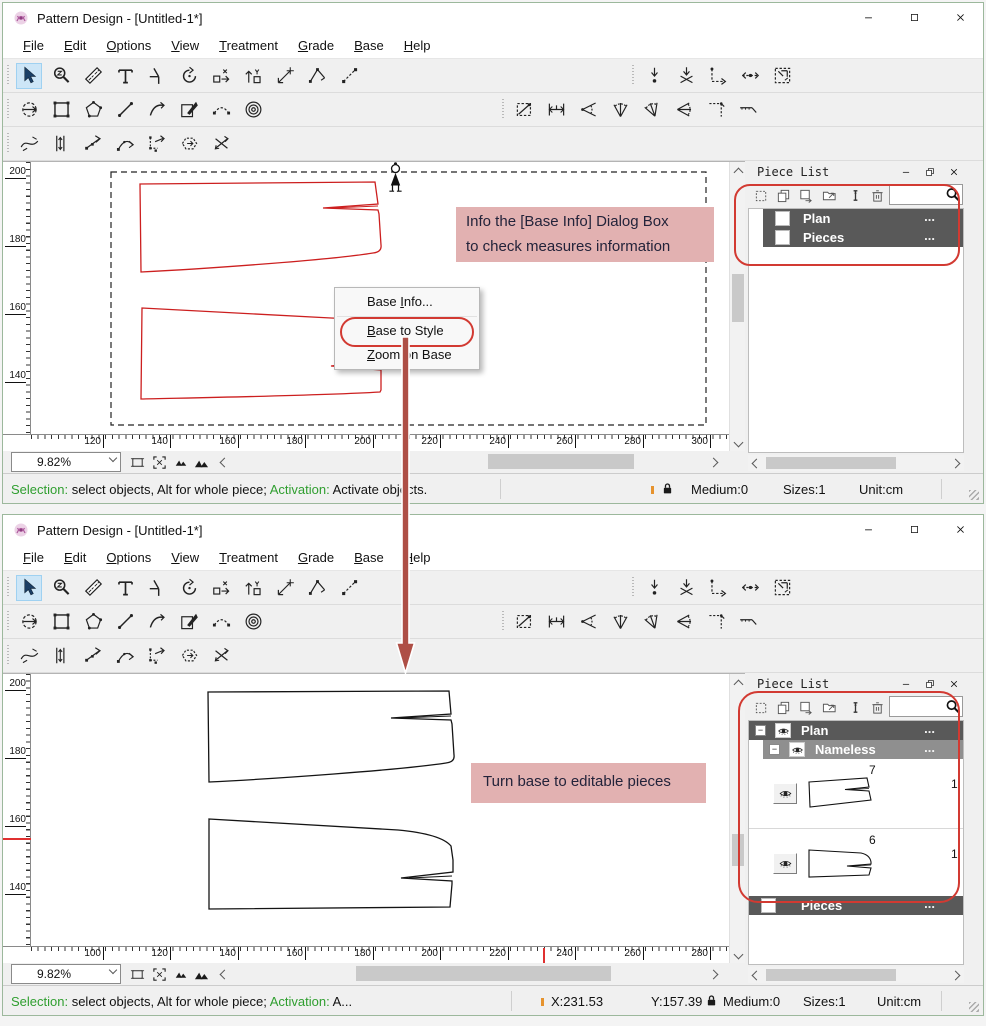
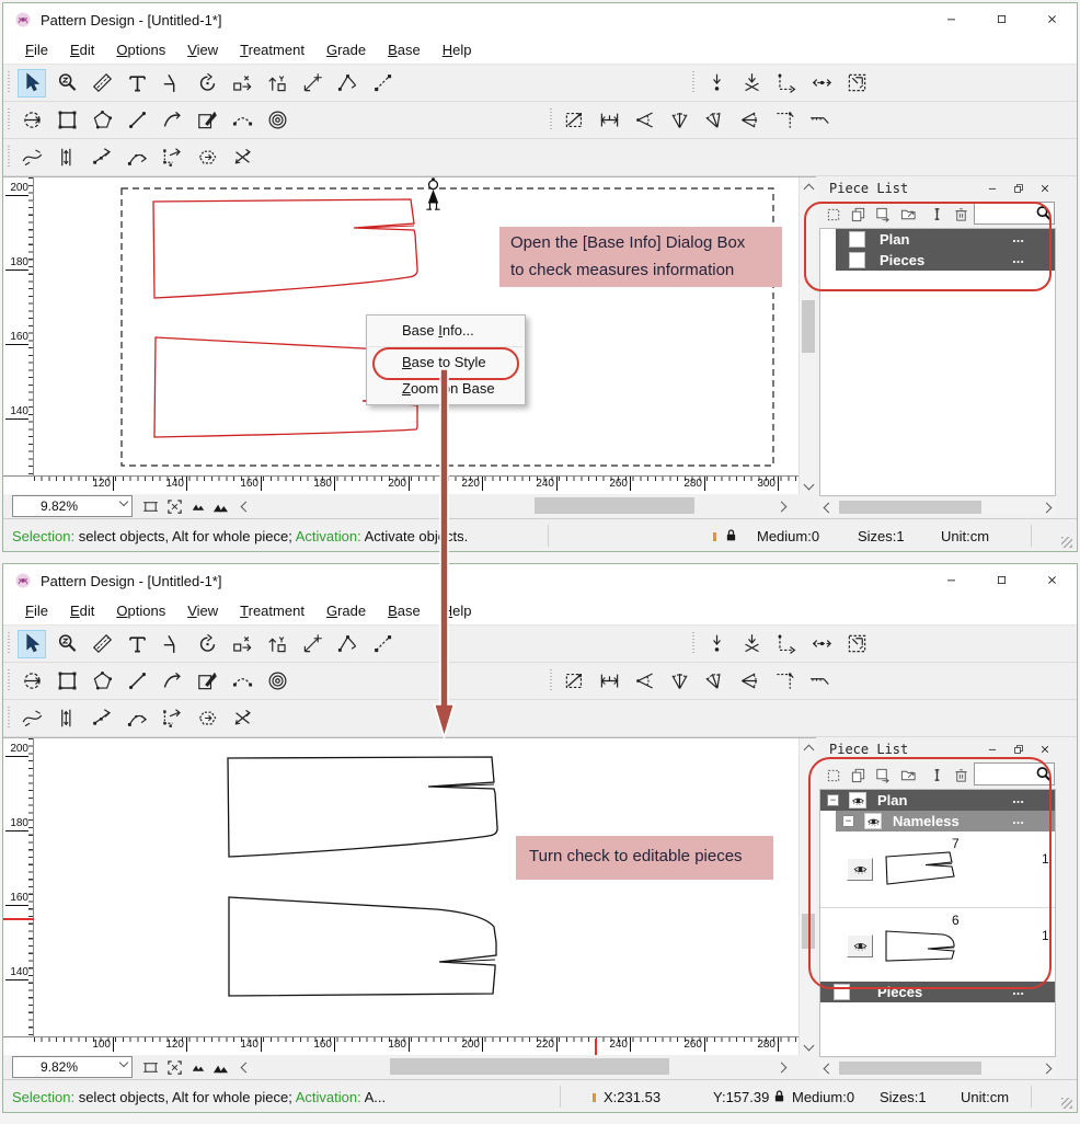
  Pattern Design - [Untitled-1*]
  File
  Edit
  Options
  View
  Treatment
  Grade
  Base
  Help
  200
  180
  160
  140
  120
  140
  160
  180
  200
  220
  240
  260
  280
  300
  Piece List
  Plan
  ...
  Pieces
  ...
  9.82%
  Selection: select objects, Alt for whole piece; Activation: Activate objcts.
  Medium:0
  Sizes:1
  Unit:cm
- Info the [Base Info] Dialog Box
+ Open the [Base Info] Dialog Box
  to check measures information
  Base Info...
  Base to Style
  Zoomn Base
  Pattern Design - [Untitled-1*]
  File
  Edit
  Options
  View
  Treatment
  Grade
  Base
  elp
  200
  180
  160
  140
  100
  120
  140
  160
  180
  200
  220
  240
  260
  280
  Piece List
  −
  Plan
  ...
  −
  Nameless
  ...
  7
  1,
  6
  1,
  Pieces
  ...
  9.82%
  Selection: select objects, Alt for whole piece; Activation: A...
  X:231.53
  Y:157.39
  Medium:0
  Sizes:1
  Unit:cm
- Turn base to editable pieces
+ Turn check to editable pieces
